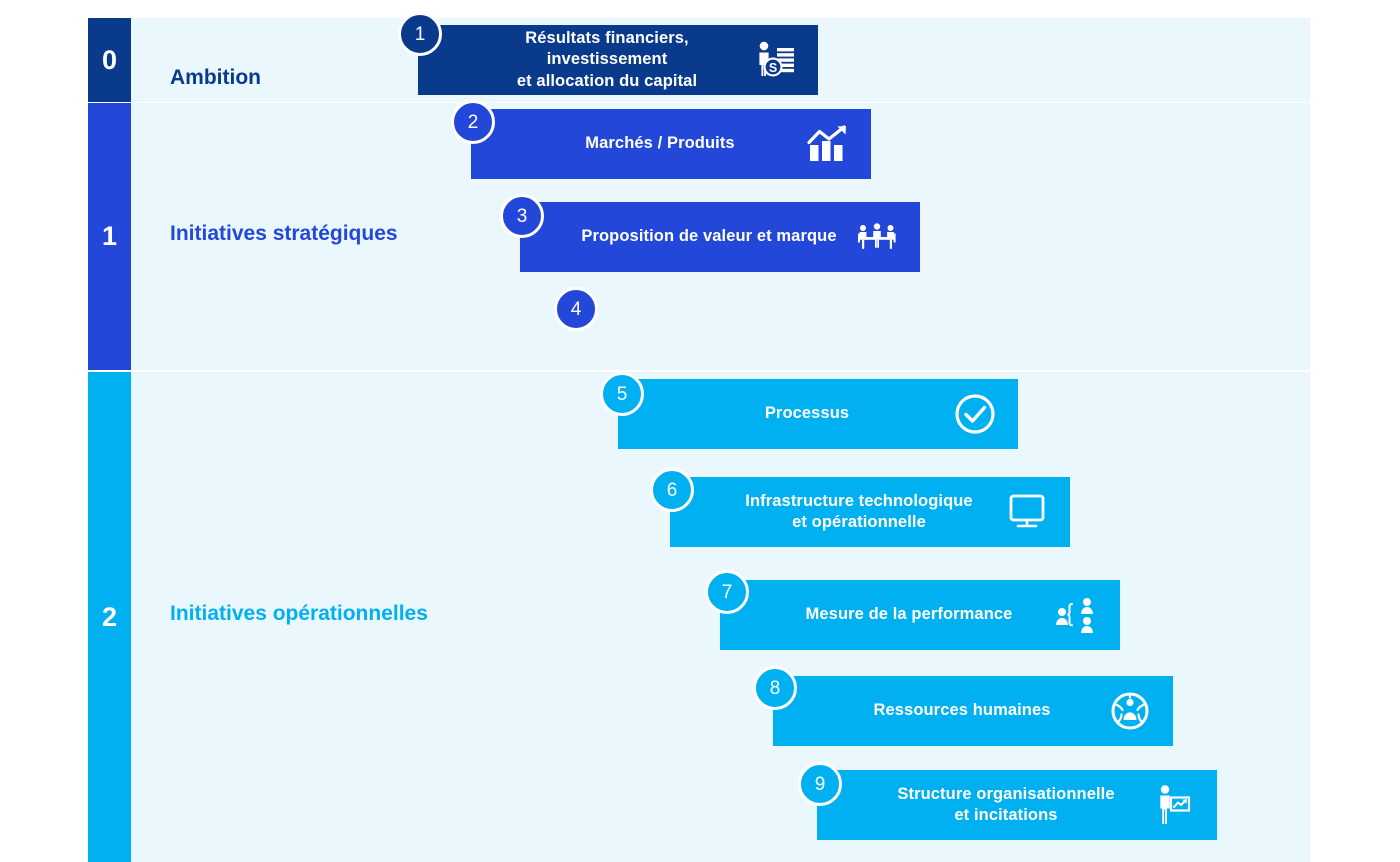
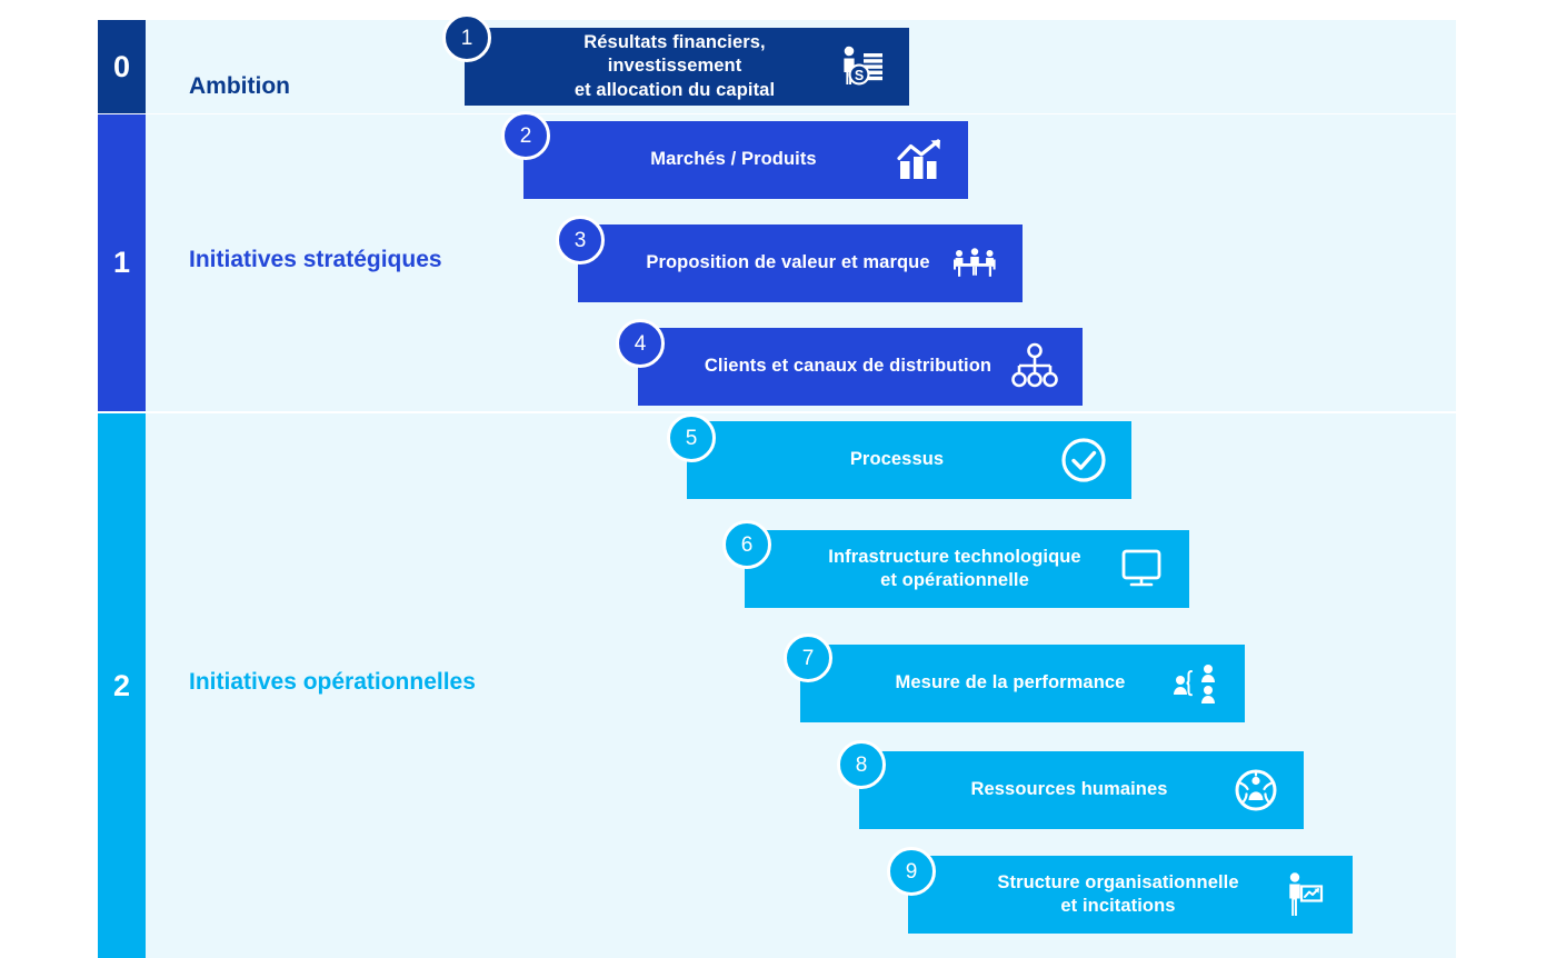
  0
  Ambition
  1
  Initiatives stratégiques
  2
  Initiatives opérationnelles
  Résultats financiers, investissement
  et allocation du capital
  S
  1
  Marchés / Produits
  2
  Proposition de valeur et marque
  3
+ Clients et canaux de distribution
  4
  Processus
  5
  Infrastructure technologique
  et opérationnelle
  6
  Mesure de la performance
  7
  Ressources humaines
  8
  Structure organisationnelle
  et incitations
  9
